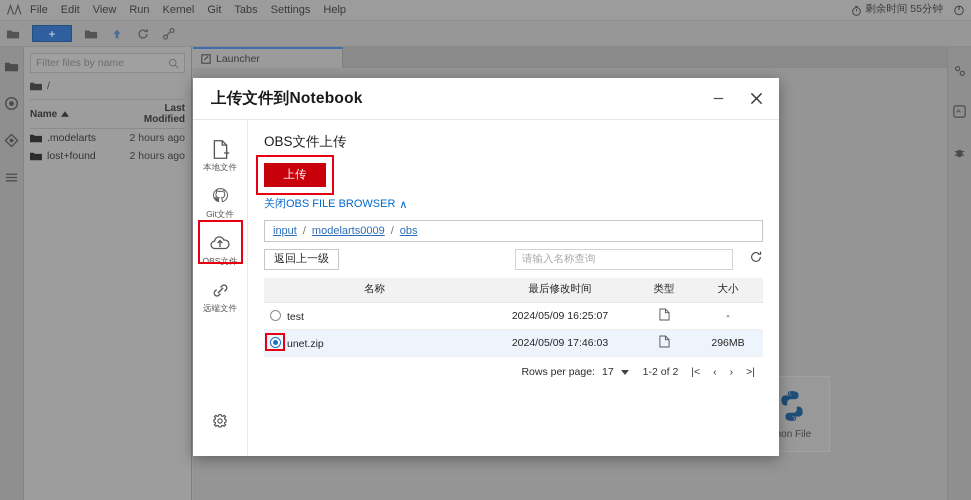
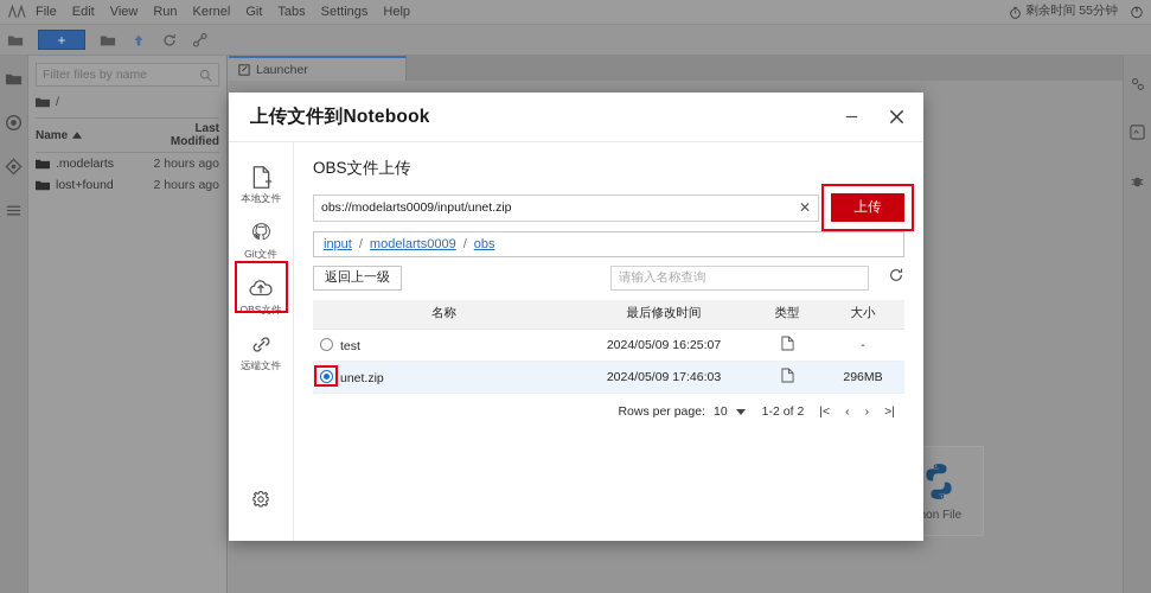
  File
  Edit
  View
  Run
  Kernel
  Git
  Tabs
  Settings
  Help
  剩余时间 55分钟
  +
  Filter files by name
  /
  Name
  Last Modified
  .modelarts
  2 hours ago
  lost+found
  2 hours ago
  Launcher
  on File
  上传文件到Notebook
  本地文件
  Git文件
  OBS文件
  远端文件
  OBS文件上传
+ obs://modelarts0009/input/unet.zip
+ ✕
  上传
- 关闭OBS FILE BROWSER
- ∧
  input
  /
  modelarts0009
  /
  obs
  返回上一级
  请输入名称查询
  名称	最后修改时间	类型	大小
  test	2024/05/09 16:25:07		-
  unet.zip	2024/05/09 17:46:03		296MB
  Rows per page:
- 17
+ 10
  1-2 of 2
  |<
  ‹
  ›
  >|
